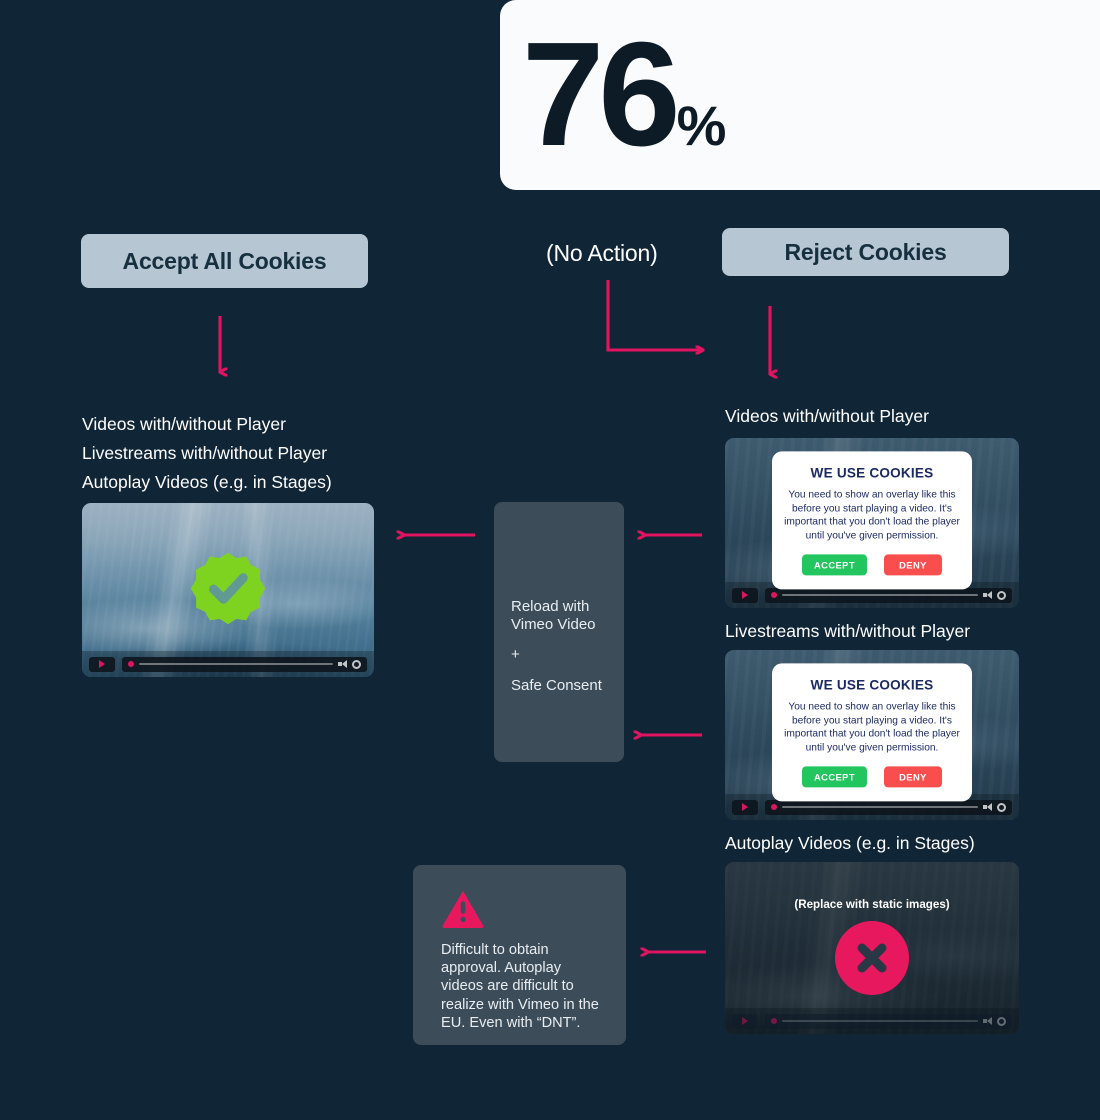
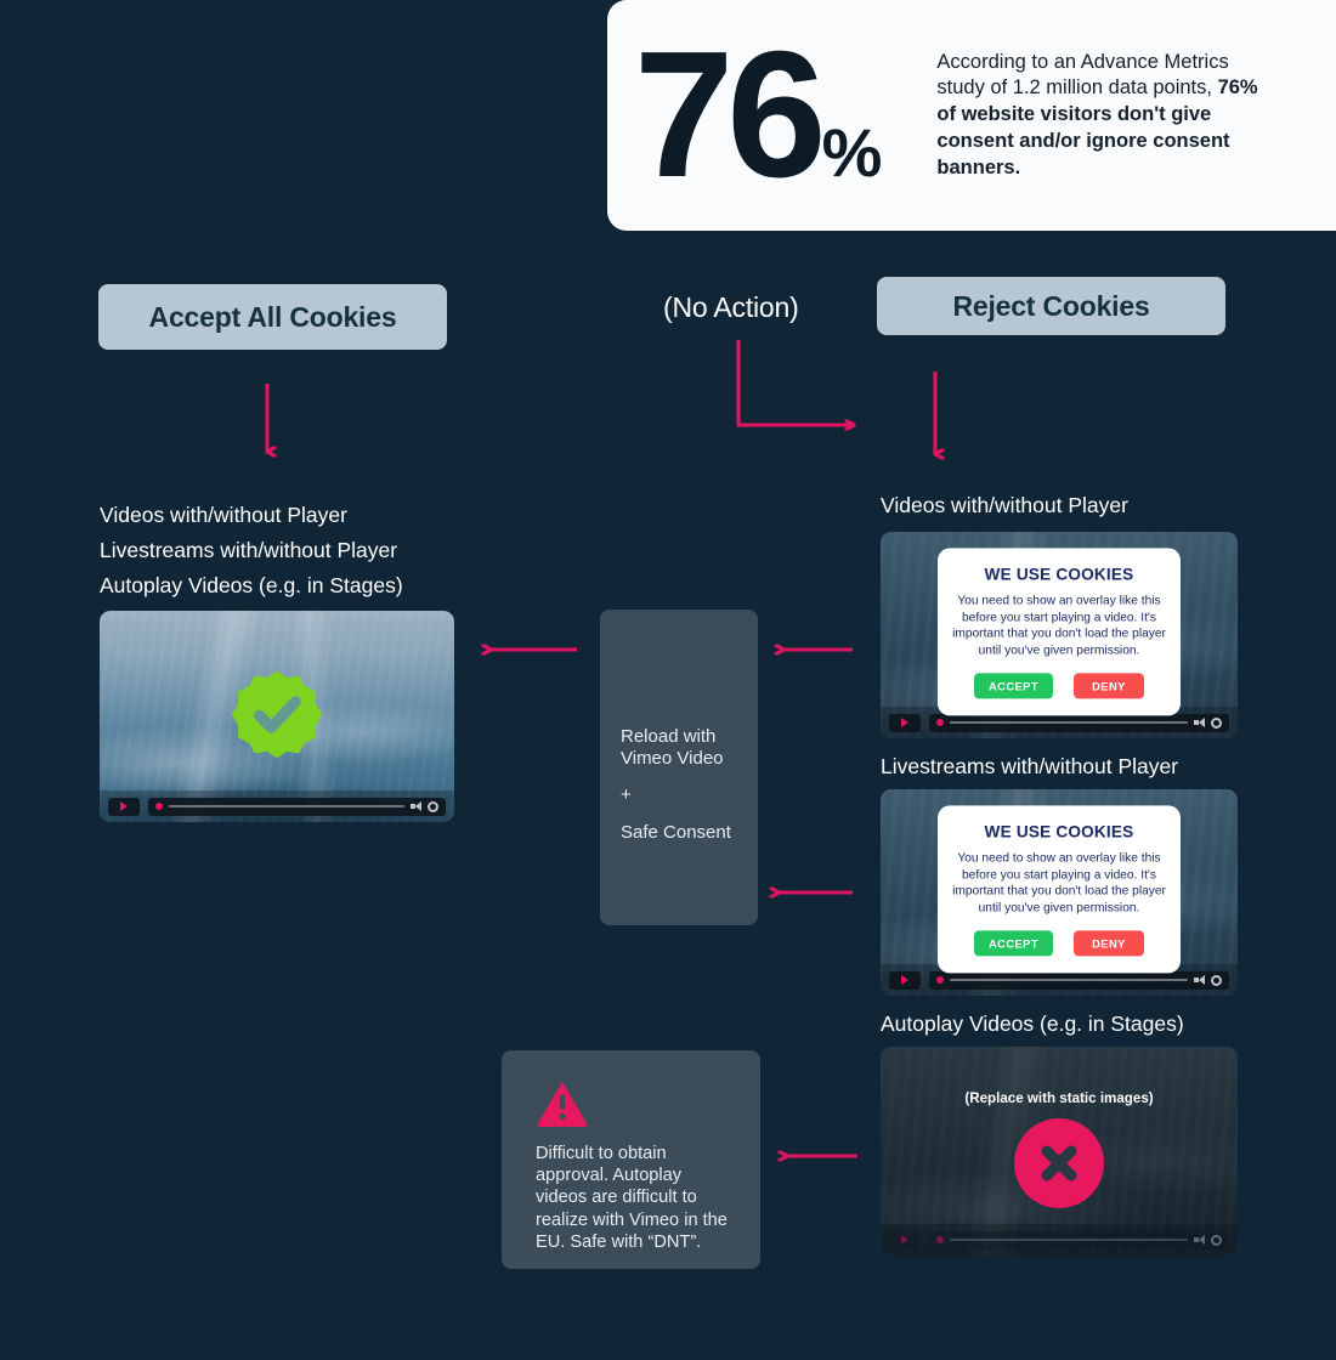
  76
  %
+ According to an Advance Metrics study of 1.2 million data points, 76% of website visitors don't give consent and/or ignore consent banners.
  Accept All Cookies
  (No Action)
  Reject Cookies
  Videos with/without Player
  Livestreams with/without Player
  Autoplay Videos (e.g. in Stages)
  Reload with
  Vimeo Video
  +
  Safe Consent
- Difficult to obtain approval. Autoplay videos are difficult to realize with Vimeo in the EU. Even with “DNT”.
+ Difficult to obtain approval. Autoplay videos are difficult to realize with Vimeo in the EU. Safe with “DNT”.
  Videos with/without Player
  WE USE COOKIES
  You need to show an overlay like this before you start playing a video. It's important that you don't load the player until you've given permission.
  ACCEPT
  DENY
  Livestreams with/without Player
  WE USE COOKIES
  You need to show an overlay like this before you start playing a video. It's important that you don't load the player until you've given permission.
  ACCEPT
  DENY
  Autoplay Videos (e.g. in Stages)
  (Replace with static images)
